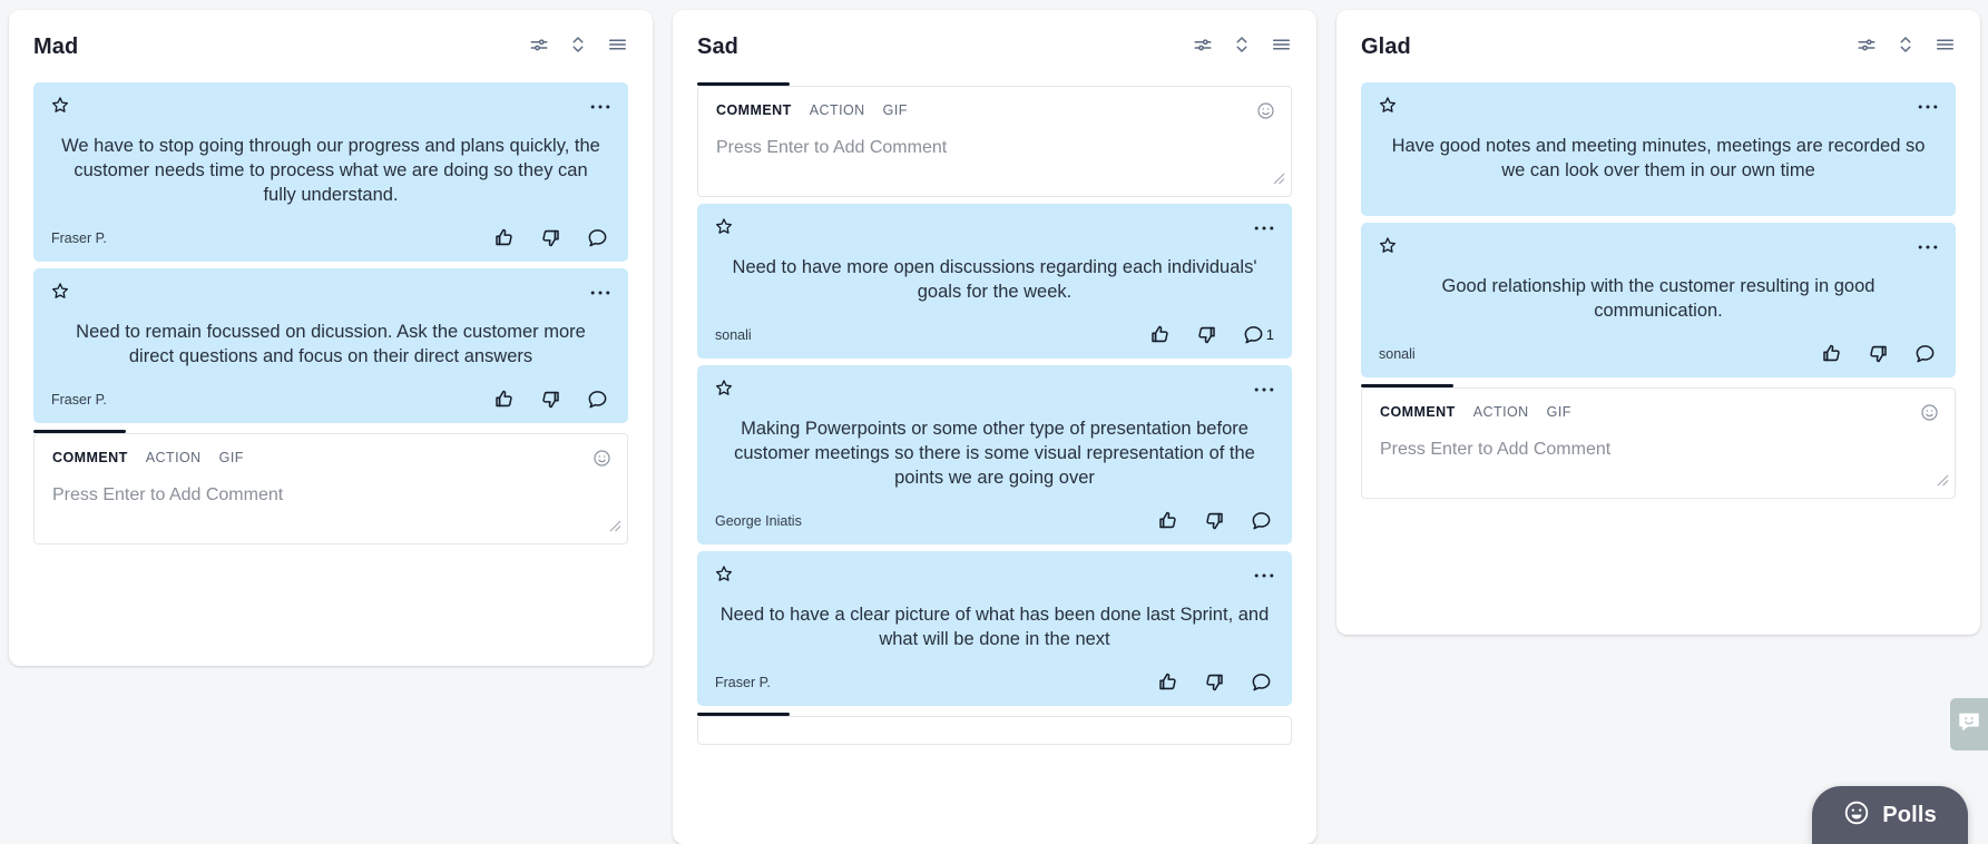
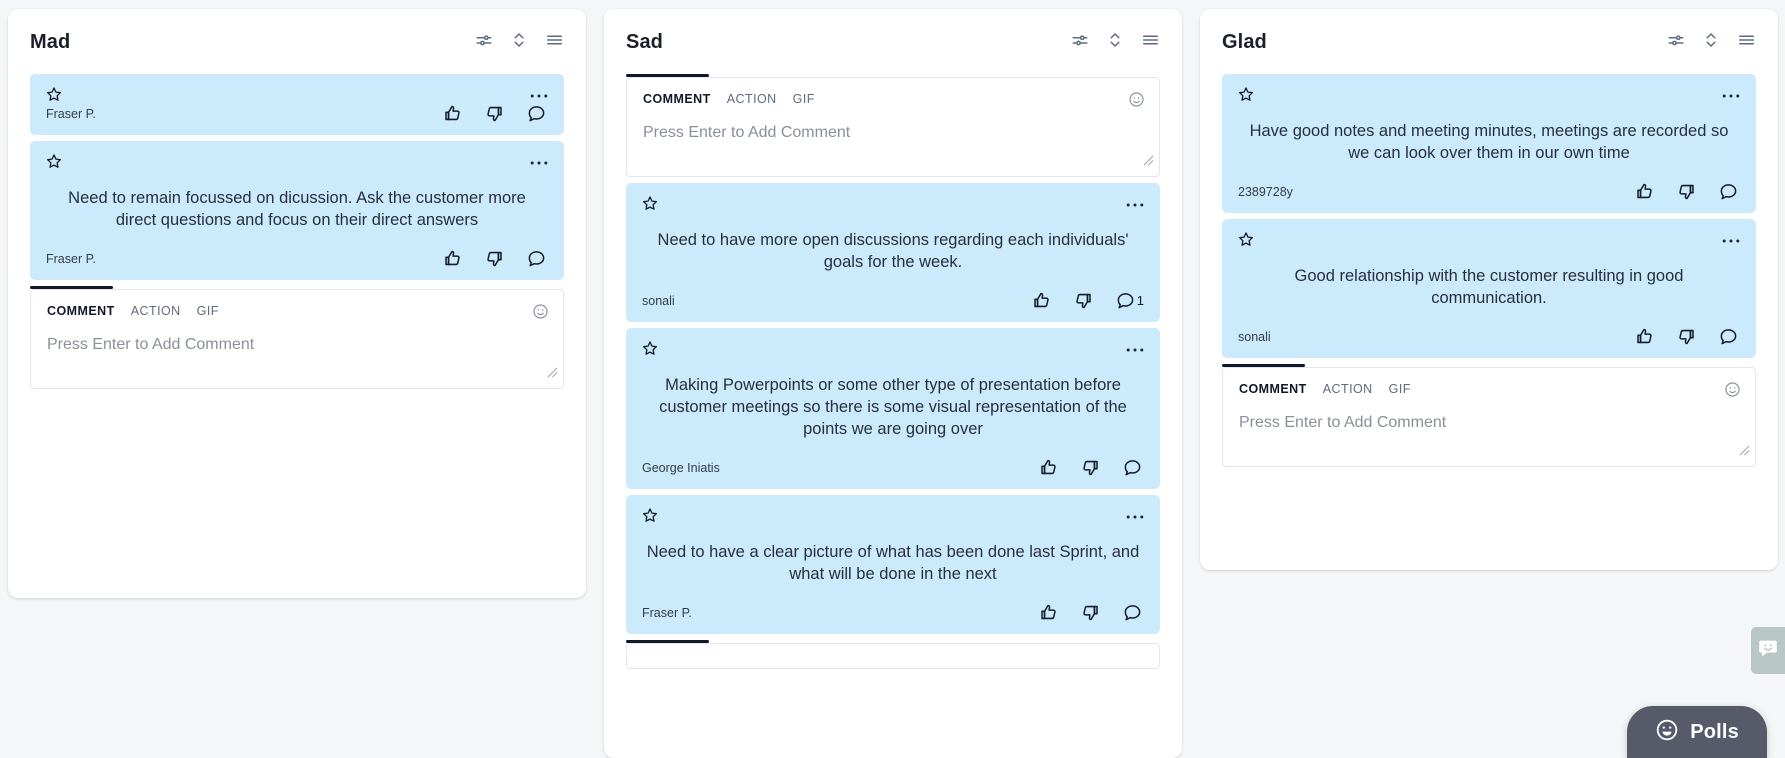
  Mad
- We have to stop going through our progress and plans quickly, the customer needs time to process what we are doing so they can fully understand.
  Fraser P.
  Need to remain focussed on dicussion. Ask the customer more direct questions and focus on their direct answers
  Fraser P.
  COMMENT
  ACTION
  GIF
  Press Enter to Add Comment
  Sad
  COMMENT
  ACTION
  GIF
  Press Enter to Add Comment
  Need to have more open discussions regarding each individuals' goals for the week.
  sonali
  1
  Making Powerpoints or some other type of presentation before customer meetings so there is some visual representation of the points we are going over
  George Iniatis
  Need to have a clear picture of what has been done last Sprint, and what will be done in the next
  Fraser P.
  Glad
  Have good notes and meeting minutes, meetings are recorded so we can look over them in our own time
+ 2389728y
  Good relationship with the customer resulting in good communication.
  sonali
  COMMENT
  ACTION
  GIF
  Press Enter to Add Comment
  Polls
